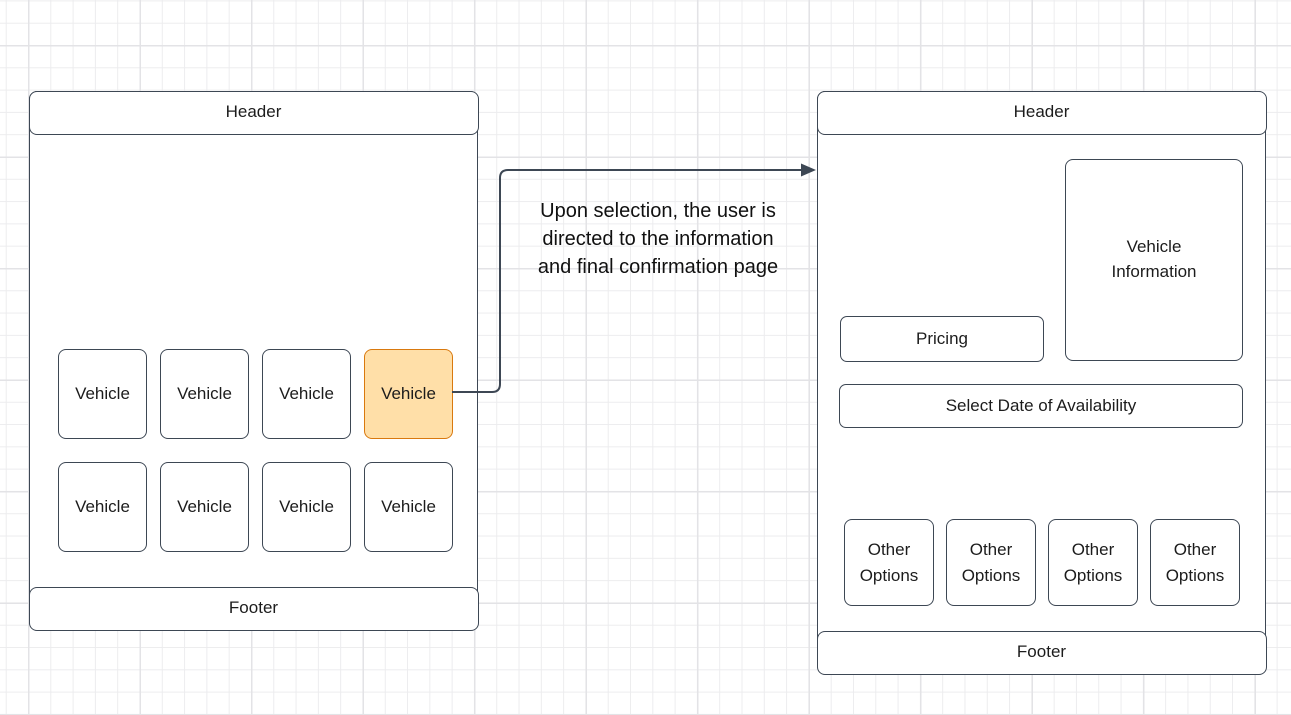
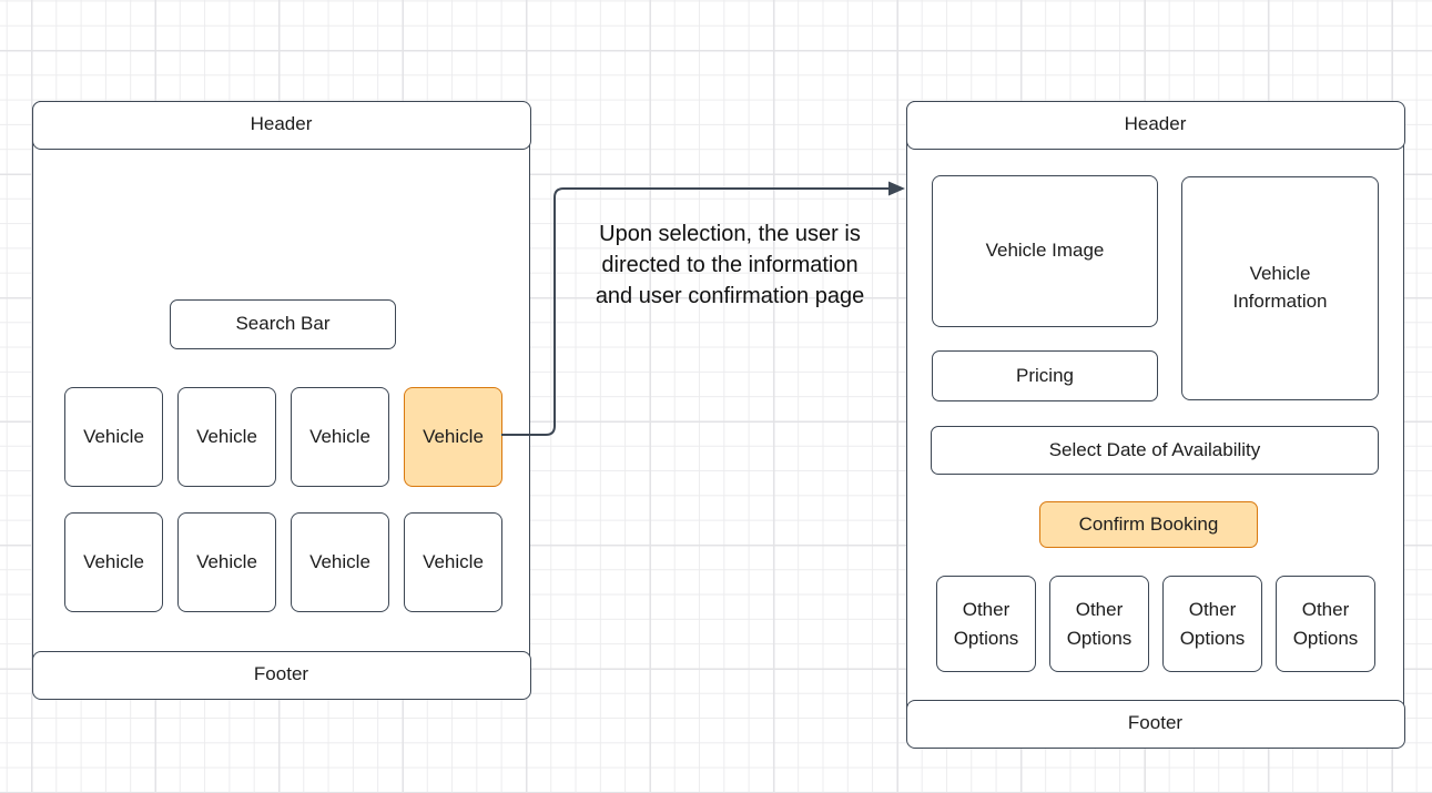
  Header
+ Search Bar
  Vehicle
  Vehicle
  Vehicle
  Vehicle
  Vehicle
  Vehicle
  Vehicle
  Vehicle
  Footer
- Upon selection, the user is directed to the information and final confirmation page
+ Upon selection, the user is directed to the information and user confirmation page
  Header
+ Vehicle Image
  Vehicle Information
  Pricing
  Select Date of Availability
+ Confirm Booking
  Other Options
  Other Options
  Other Options
  Other Options
  Footer
